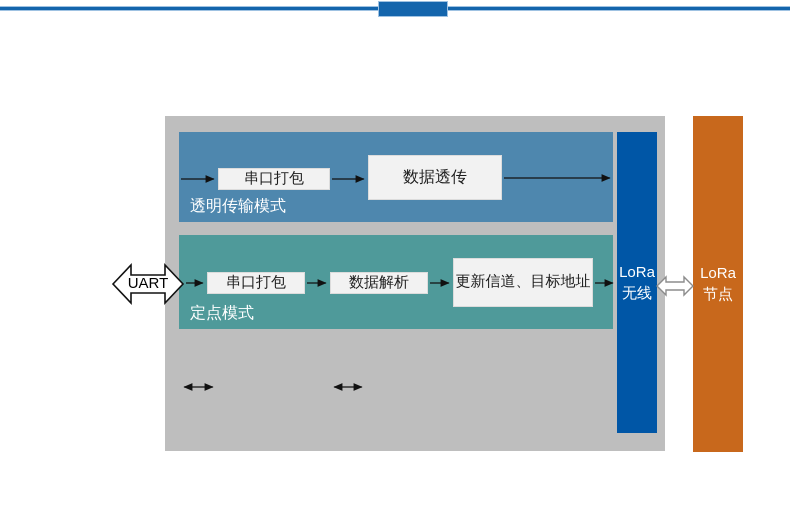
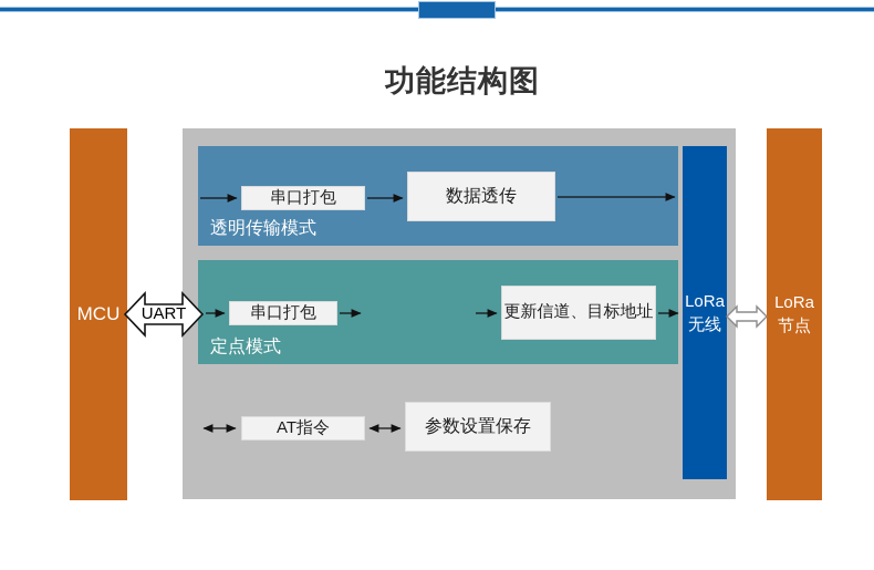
+ 功能结构图
+ MCU
  LoRa
  节点
  透明传输模式
  串口打包
  数据透传
  定点模式
  串口打包
- 数据解析
  更新信道、目标地址
+ AT指令
+ 参数设置保存
  LoRa
  无线
  UART
